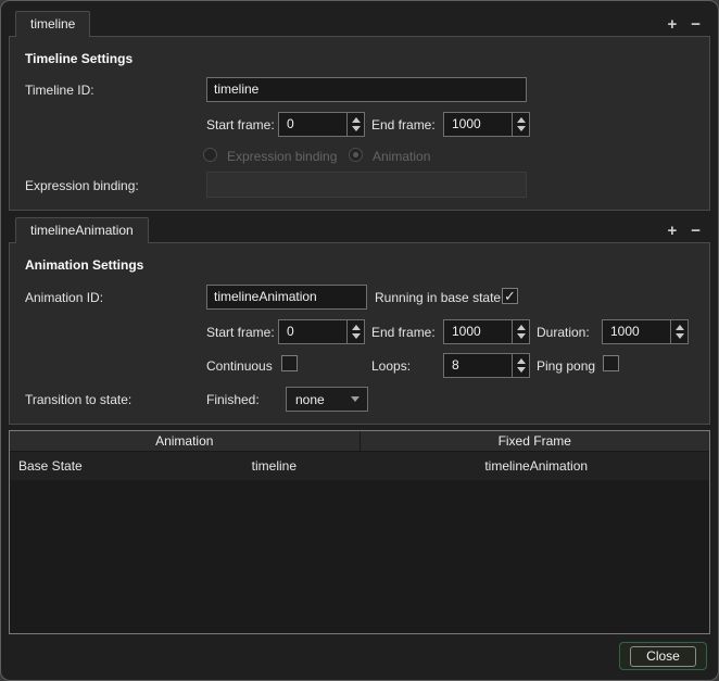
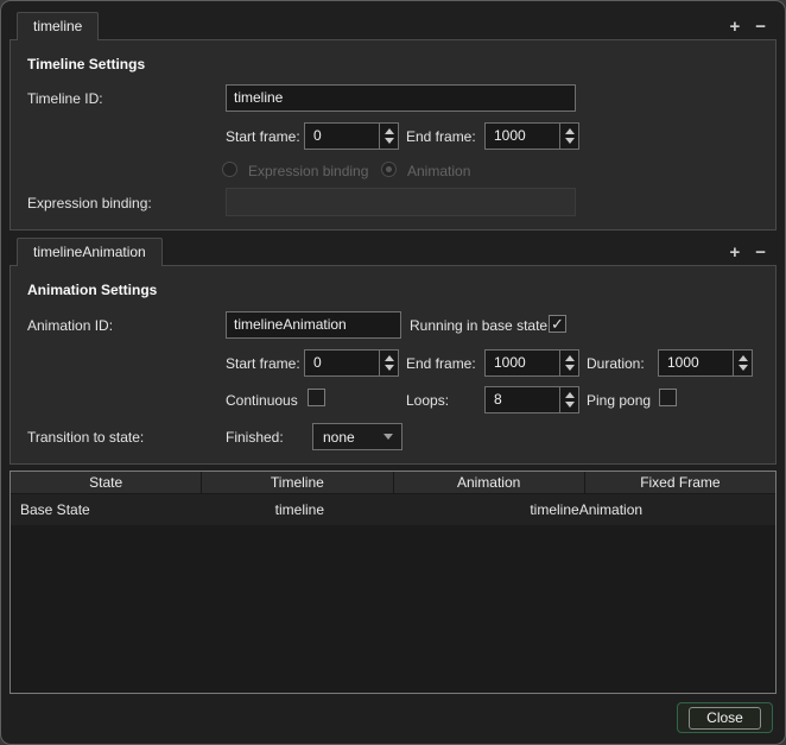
  timeline
  +
  −
  Timeline Settings
  Timeline ID:
  timeline
  Start frame:
  0
  End frame:
  1000
  Expression binding
  Animation
  Expression binding:
  timelineAnimation
  +
  −
  Animation Settings
  Animation ID:
  timelineAnimation
  Running in base state
  Start frame:
  0
  End frame:
  1000
  Duration:
  1000
  Continuous
  Loops:
  8
  Ping pong
  Transition to state:
  Finished:
  none
+ State
+ Timeline
  Animation
  Fixed Frame
  Base State
  timeline
  timelineAnimation
  Close
